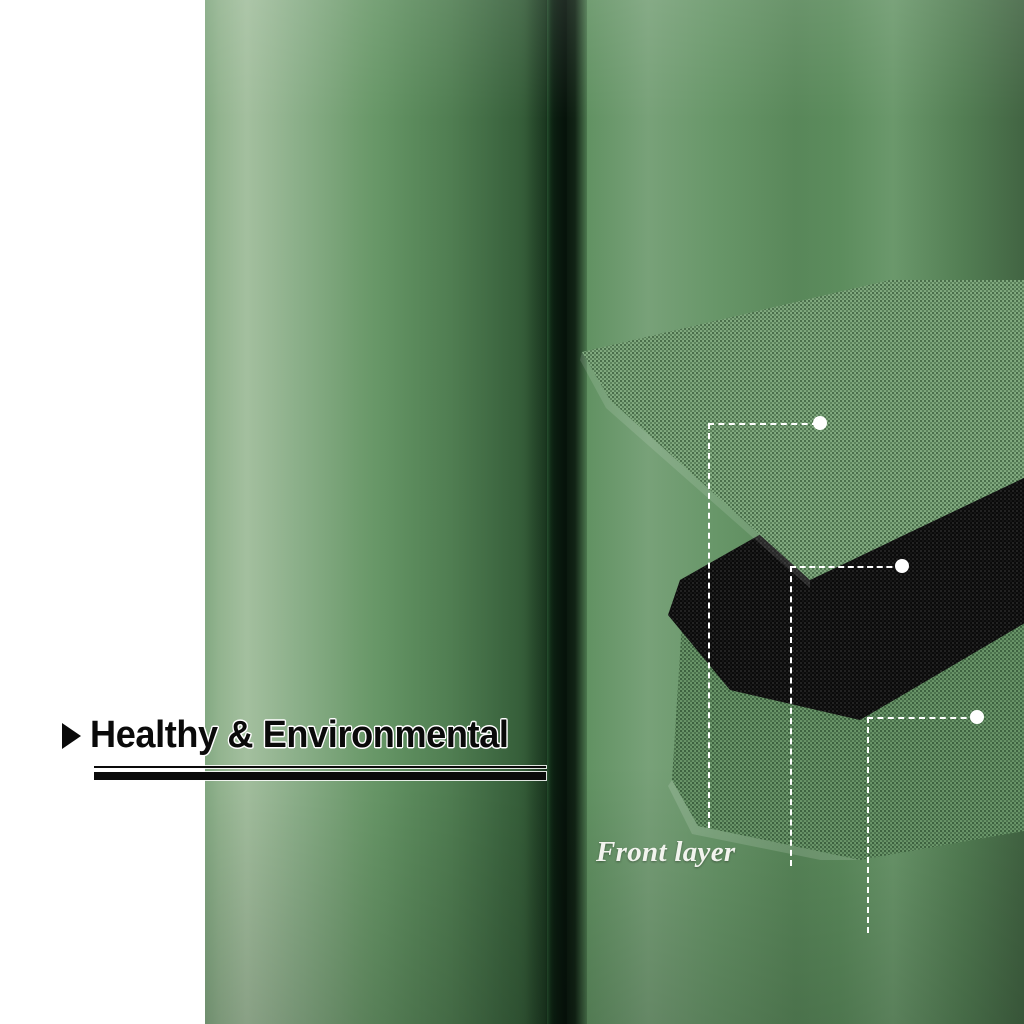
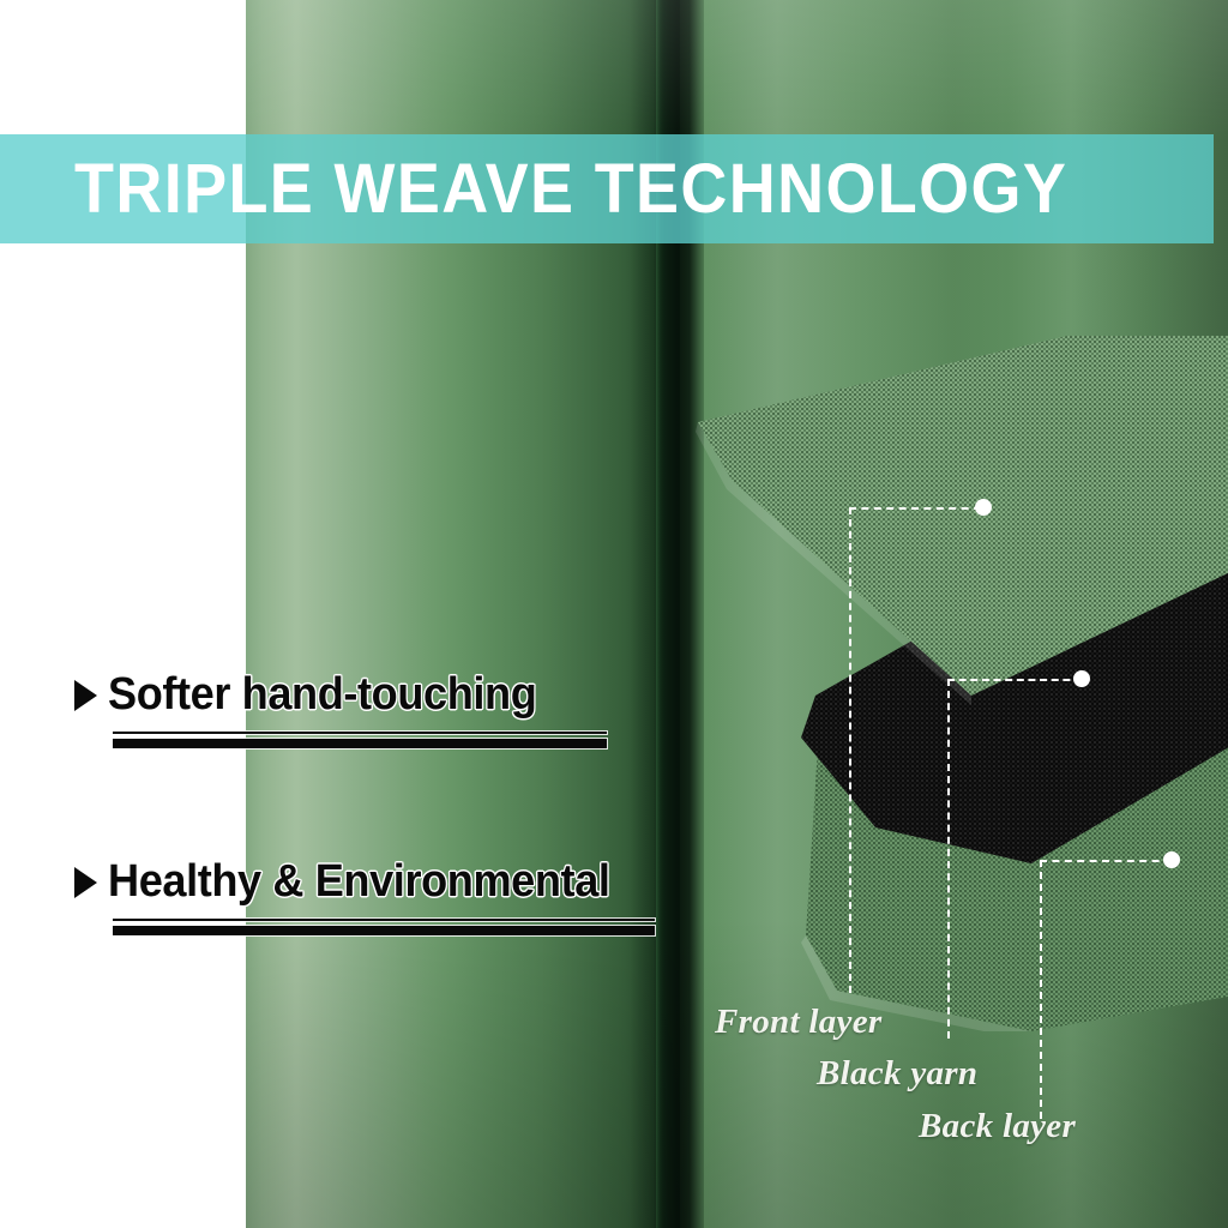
  Front layer
+ Black yarn
+ Back layer
+ TRIPLE WEAVE TECHNOLOGY
+ Softer hand-touching
  Healthy & Environmental
